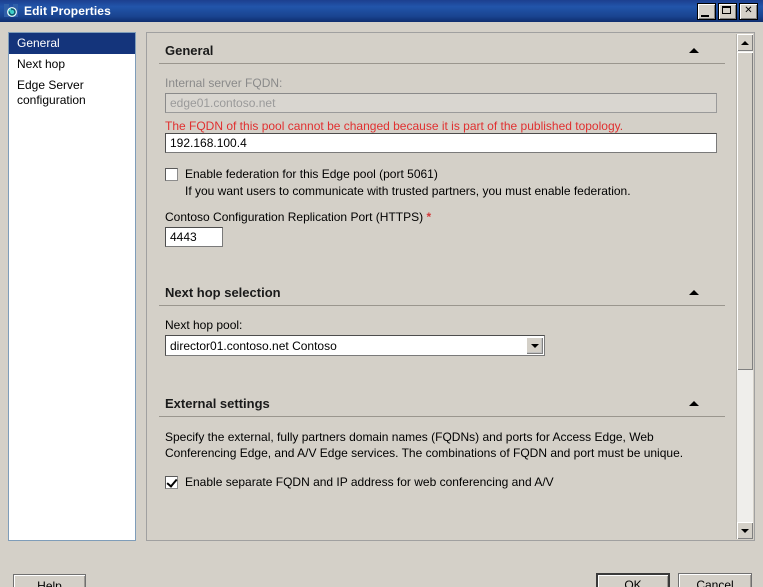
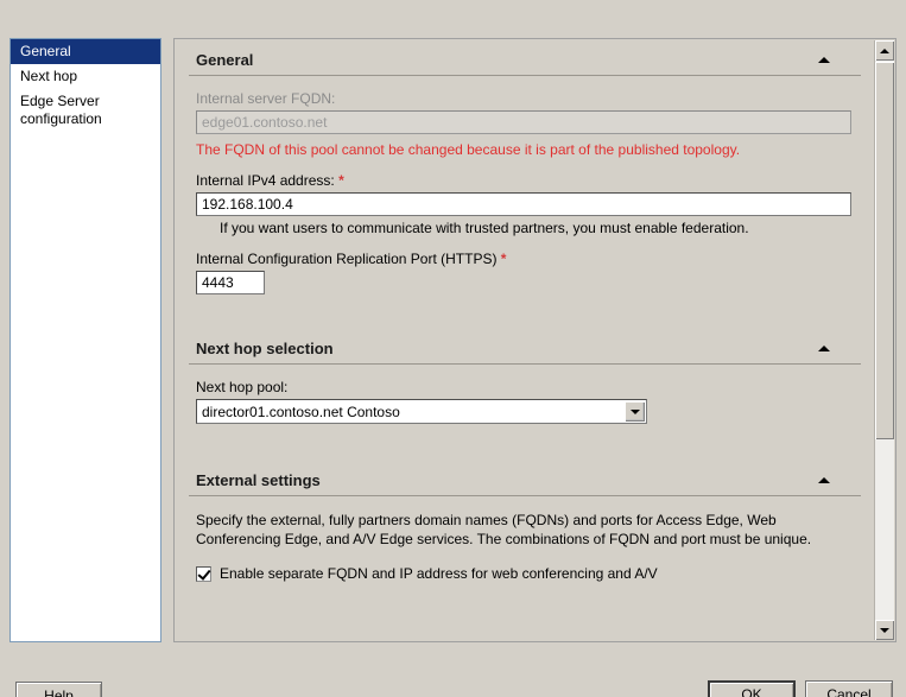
- Edit Properties
- ✕
  General
  Next hop
  Edge Server configuration
  General
  Internal server FQDN:
  edge01.contoso.net
  The FQDN of this pool cannot be changed because it is part of the published topology.
+ Internal IPv4 address: *
  192.168.100.4
- Enable federation for this Edge pool (port 5061)
  If you want users to communicate with trusted partners, you must enable federation.
- Contoso Configuration Replication Port (HTTPS) *
+ Internal Configuration Replication Port (HTTPS) *
  4443
  Next hop selection
  Next hop pool:
  director01.contoso.net Contoso
  External settings
  Specify the external, fully partners domain names (FQDNs) and ports for Access Edge, Web Conferencing Edge, and A/V Edge services. The combinations of FQDN and port must be unique.
  Enable separate FQDN and IP address for web conferencing and A/V
  Help
  OK
  Cancel
